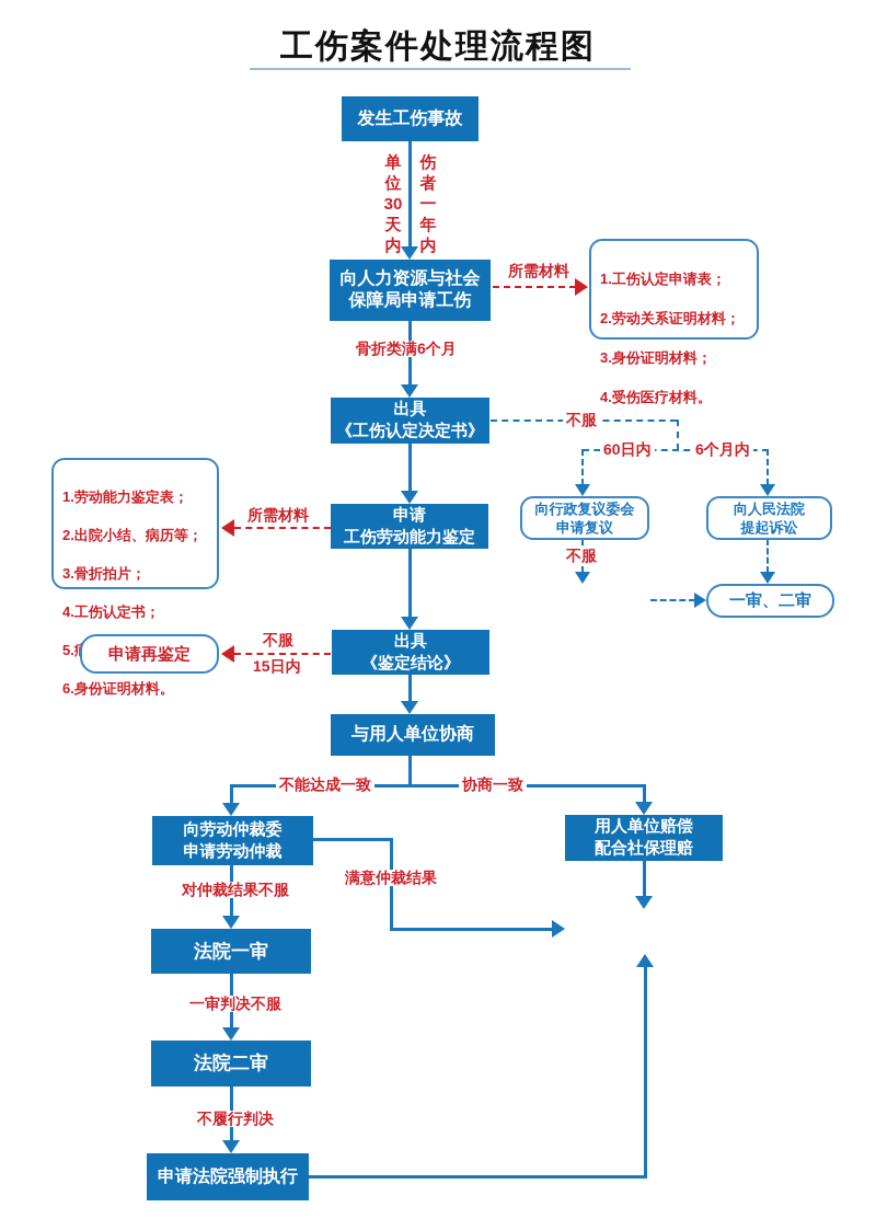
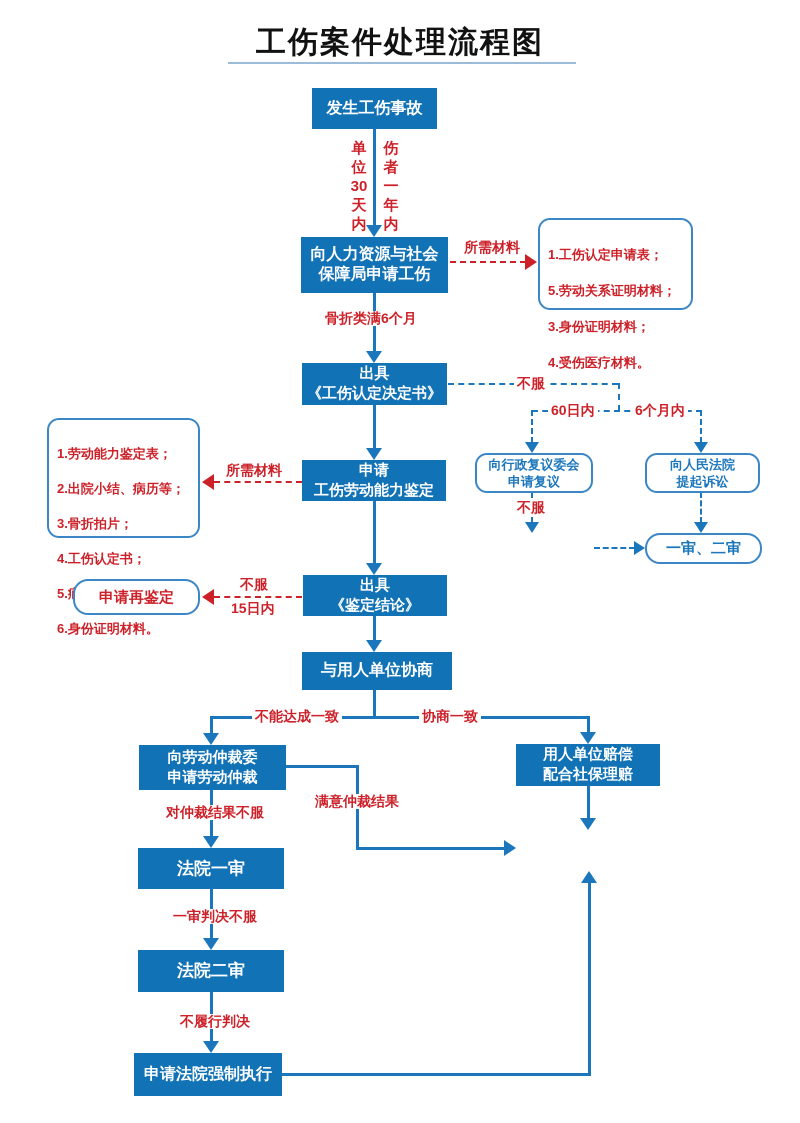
  工伤案件处理流程图
  单
  位
  30
  天
  内
  伤
  者
  一
  年
  内
  所需材料
  骨折类满6个月
  不服
  60日内
  6个月内
  不服
  所需材料
  不服
  15日内
  不能达成一致
  协商一致
  满意仲裁结果
  对仲裁结果不服
  一审判决不服
  不履行判决
  发生工伤事故
  向人力资源与社会
  保障局申请工伤
  出具
  《工伤认定决定书》
  申请
  工伤劳动能力鉴定
  出具
  《鉴定结论》
  与用人单位协商
  向劳动仲裁委
  申请劳动仲裁
  用人单位赔偿
  配合社保理赔
  法院一审
  法院二审
  申请法院强制执行
  1.工伤认定申请表；
- 2.劳动关系证明材料；
+ 5.劳动关系证明材料；
  3.身份证明材料；
  4.受伤医疗材料。
  1.劳动能力鉴定表；
  2.出院小结、病历等；
  3.骨折拍片；
  4.工伤认定书；
  6.身份证明材料。
  向行政复议委会
  申请复议
  向人民法院
  提起诉讼
  一审、二审
  申请再鉴定
